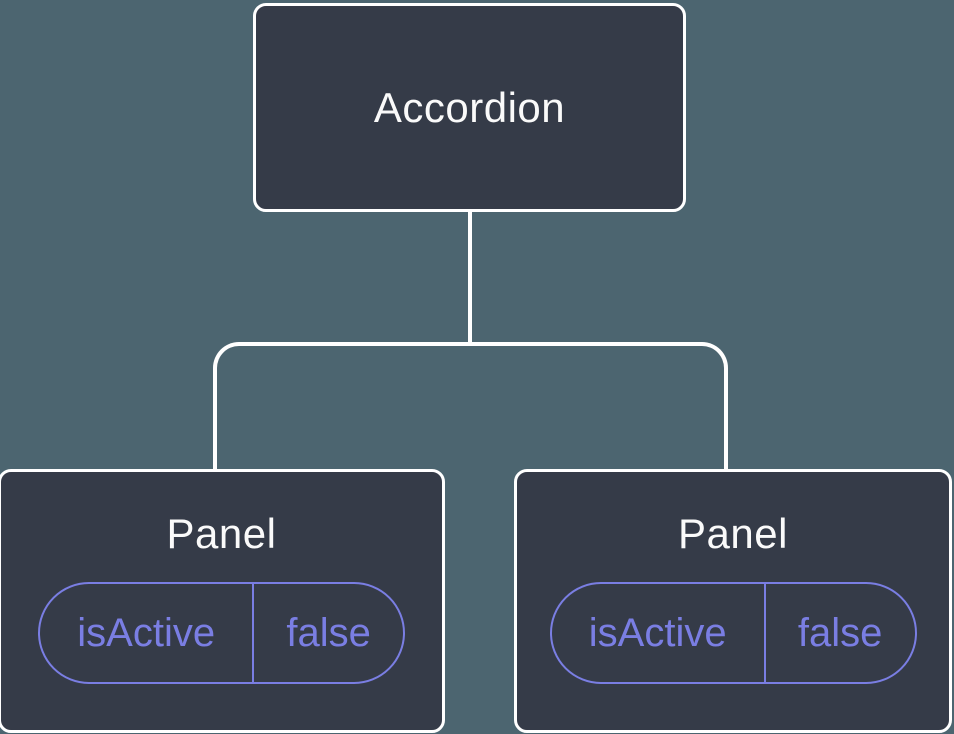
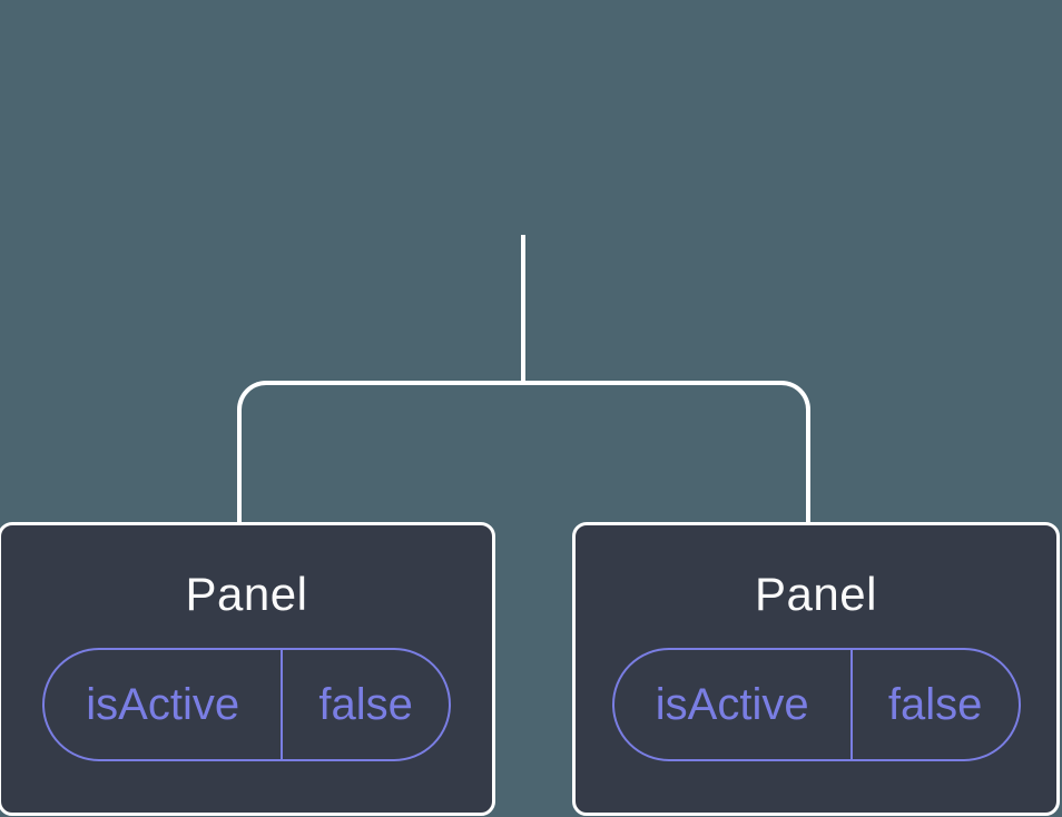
- Accordion
  Panel
  isActive
  false
  Panel
  isActive
  false
